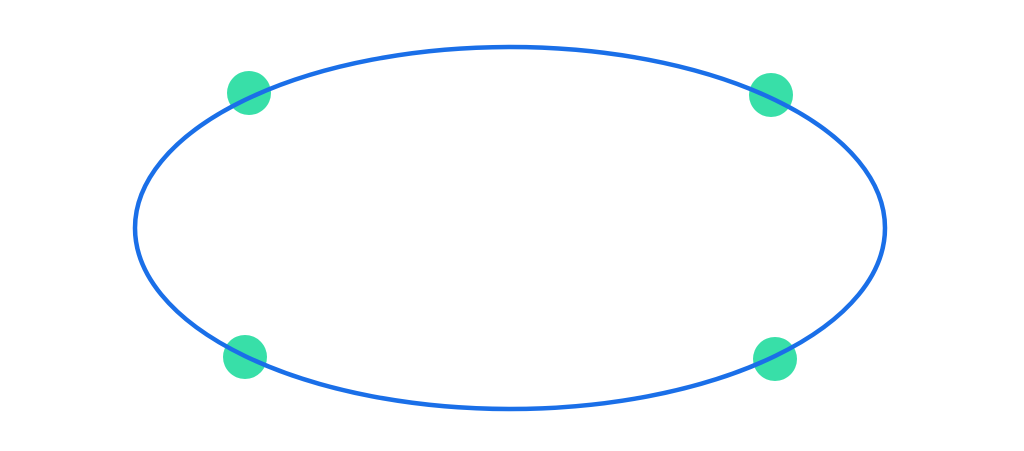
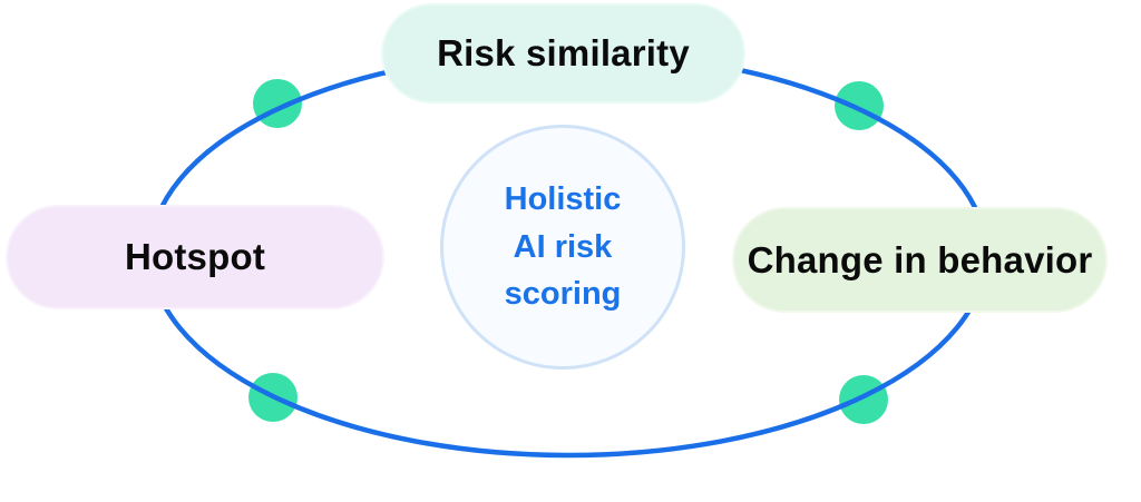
+ Risk similarity
+ Change in behavior
+ Hotspot
+ Holistic
+ AI risk
+ scoring
